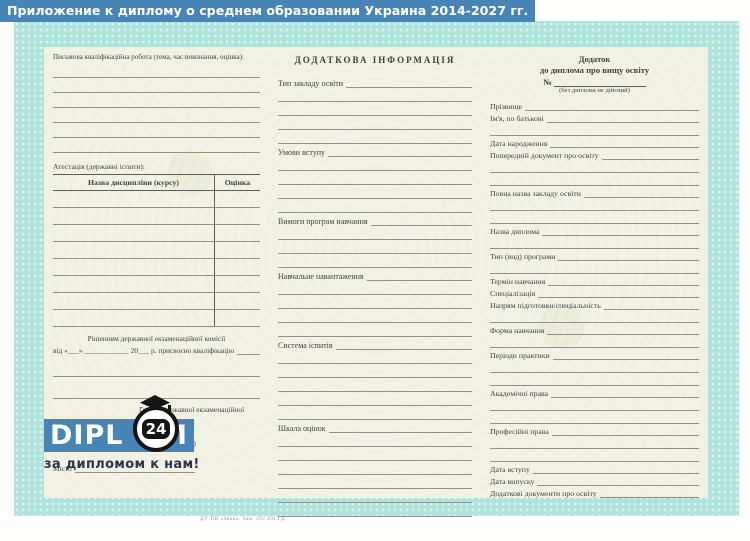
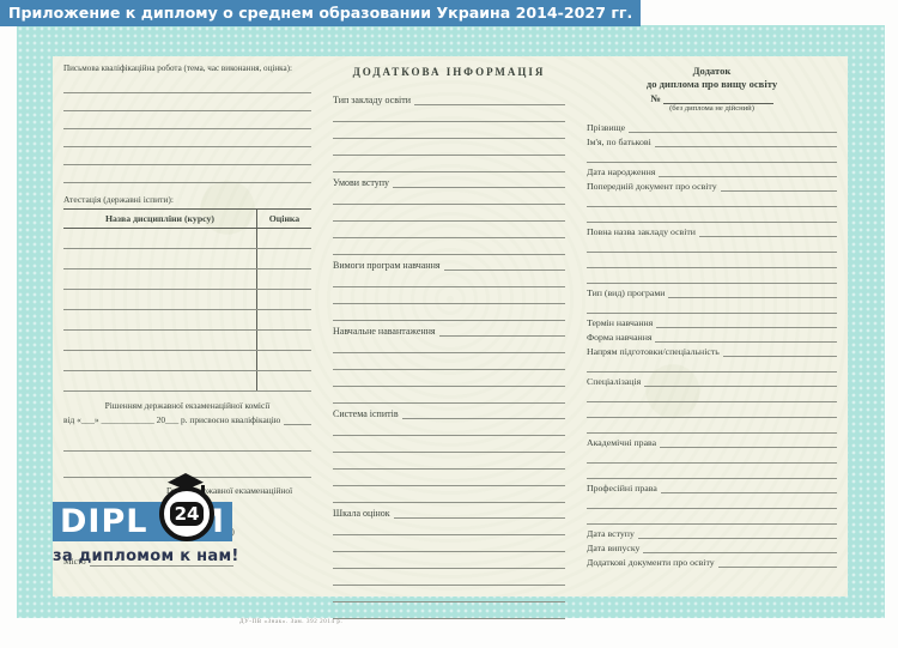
  Приложение к диплому о среднем образовании Украина 2014-2027 гг.
  Письмова кваліфікаційна робота (тема, час виконання, оцінка):
  Атестація (державні іспити):
  Назва дисципліни (курсу)	Оцінка
  Рішенням державної екзаменаційної комісії
  від «___» ____________ 20___ р. присвоєно кваліфікацію
  Місто
  DIPL
  24
  за дипломом к нам!
  ДОДАТКОВА ІНФОРМАЦІЯ
  Тип закладу освіти
  Умови вступу
  Вимоги програм навчання
  Навчальне навантаження
  Система іспитів
  Шкала оцінок
  Додаток
  до диплома про вищу освіту
  №
  Прізвище
  Ім'я, по батькові
  Дата народження
  Попередній документ про освіту
  Повна назва закладу освіти
- Назва диплома
  Тип (вид) програми
  Термін навчання
- Спеціалізація
+ Форма навчання
  Напрям підготовки/спеціальність
- Форма навчання
+ Спеціалізація
- Періоди практики
  Академічні права
  Професійні права
  Дата вступу
  Дата випуску
  Додаткові документи про освіту
